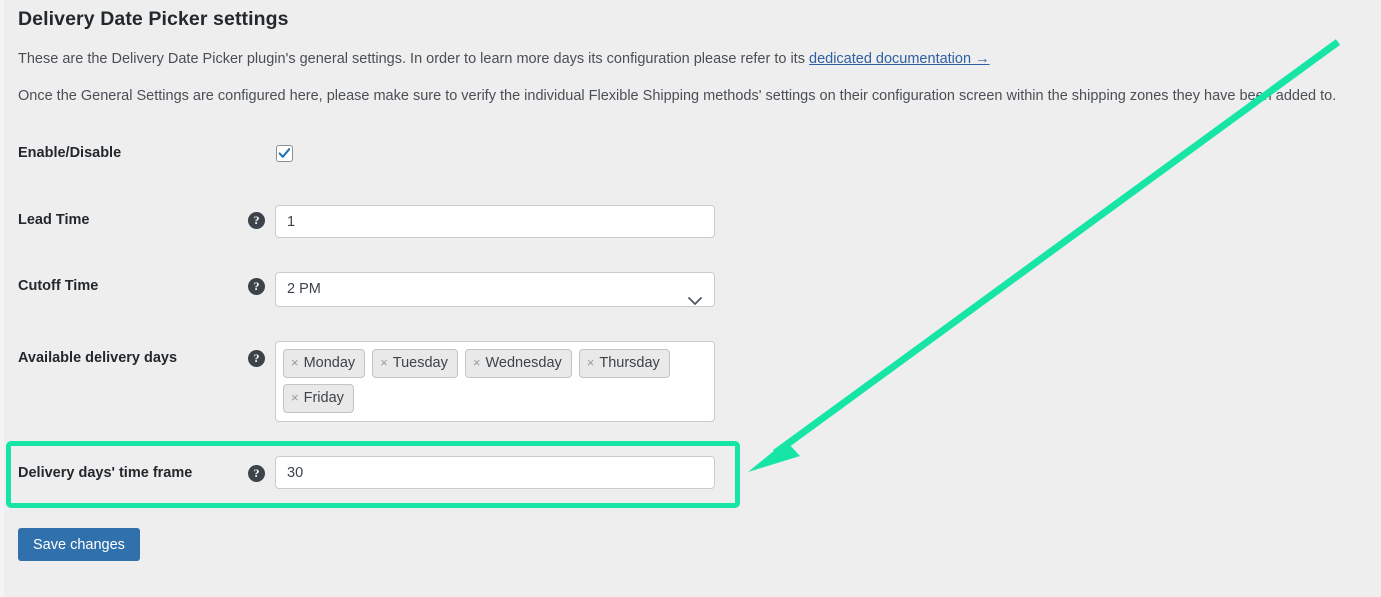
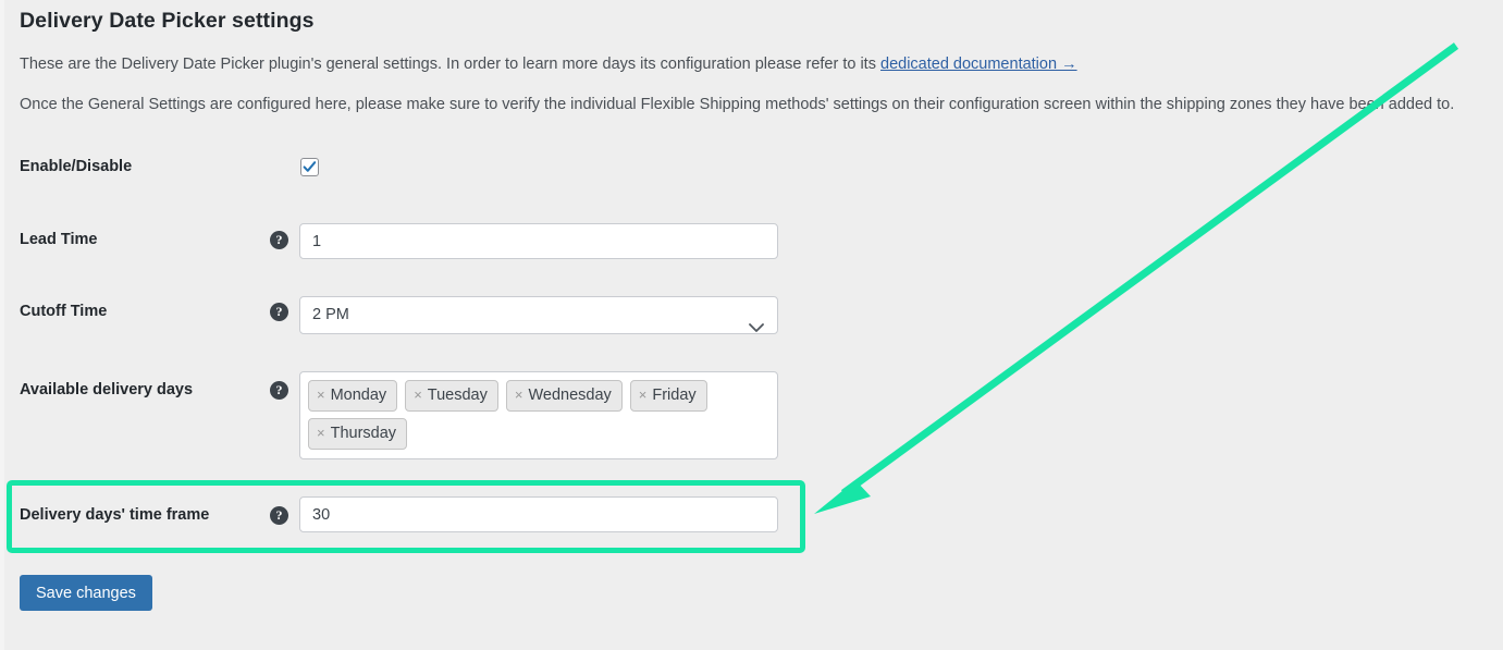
  Delivery Date Picker settings
  These are the Delivery Date Picker plugin's general settings. In order to learn more days its configuration please refer to its dedicated documentation →
  Once the General Settings are configured here, please make sure to verify the individual Flexible Shipping methods' settings on their configuration screen within the shipping zones they have be added to.
  Enable/Disable
  Lead Time
  ?
  1
  Cutoff Time
  ?
  2 PM
  Available delivery days
  ?
  ×
  Monday
  ×
  Tuesday
  ×
  Wednesday
  ×
- Thursday
+ Friday
  ×
- Friday
+ Thursday
  Delivery days' time frame
  ?
  30
  Save changes
